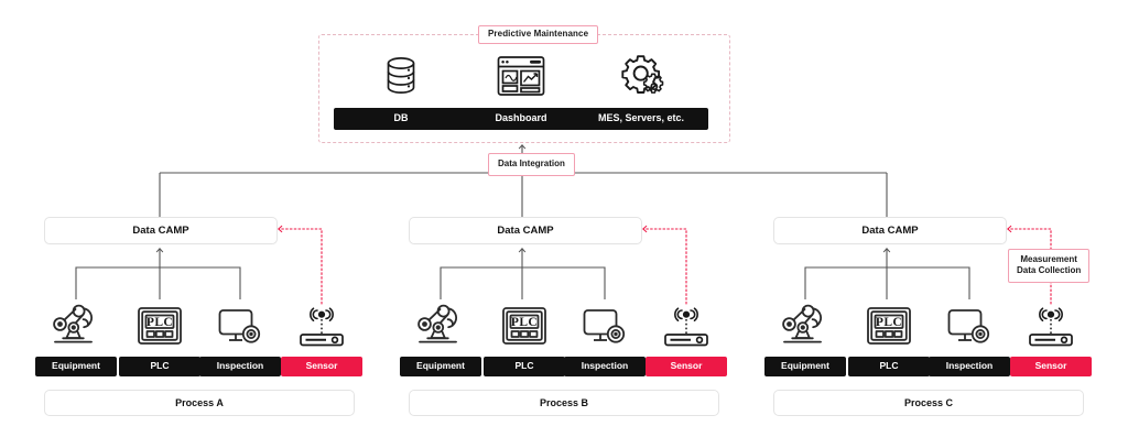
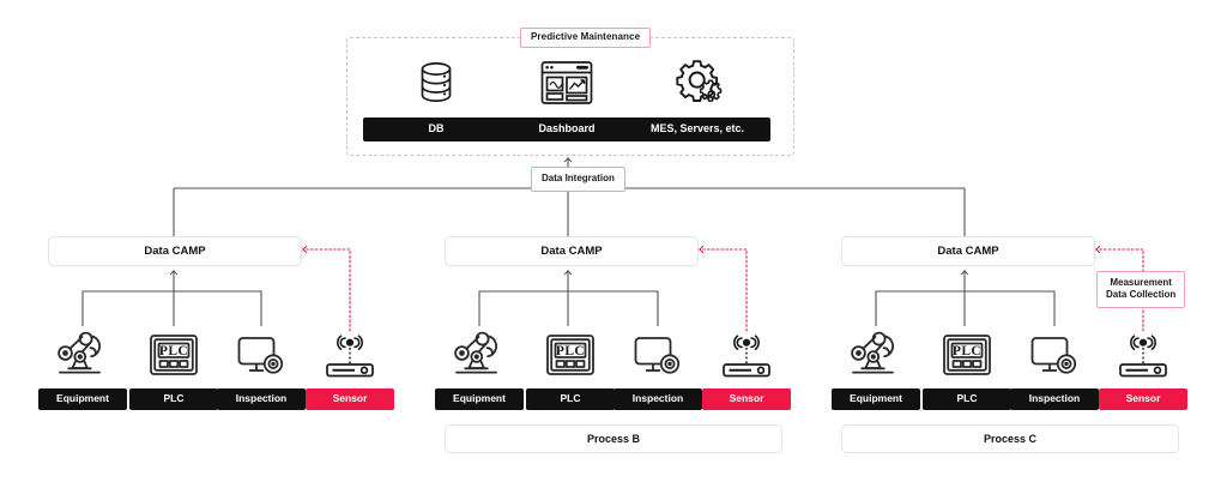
  Predictive Maintenance
  DB
  Dashboard
  MES, Servers, etc.
  Data Integration
  Measurement
  Data Collection
  Data CAMP
  Equipment
  PLC
  PLC
  Inspection
  Sensor
- Process A
  Data CAMP
  Equipment
  PLC
  PLC
  Inspection
  Sensor
  Process B
  Data CAMP
  Equipment
  PLC
  PLC
  Inspection
  Sensor
  Process C
